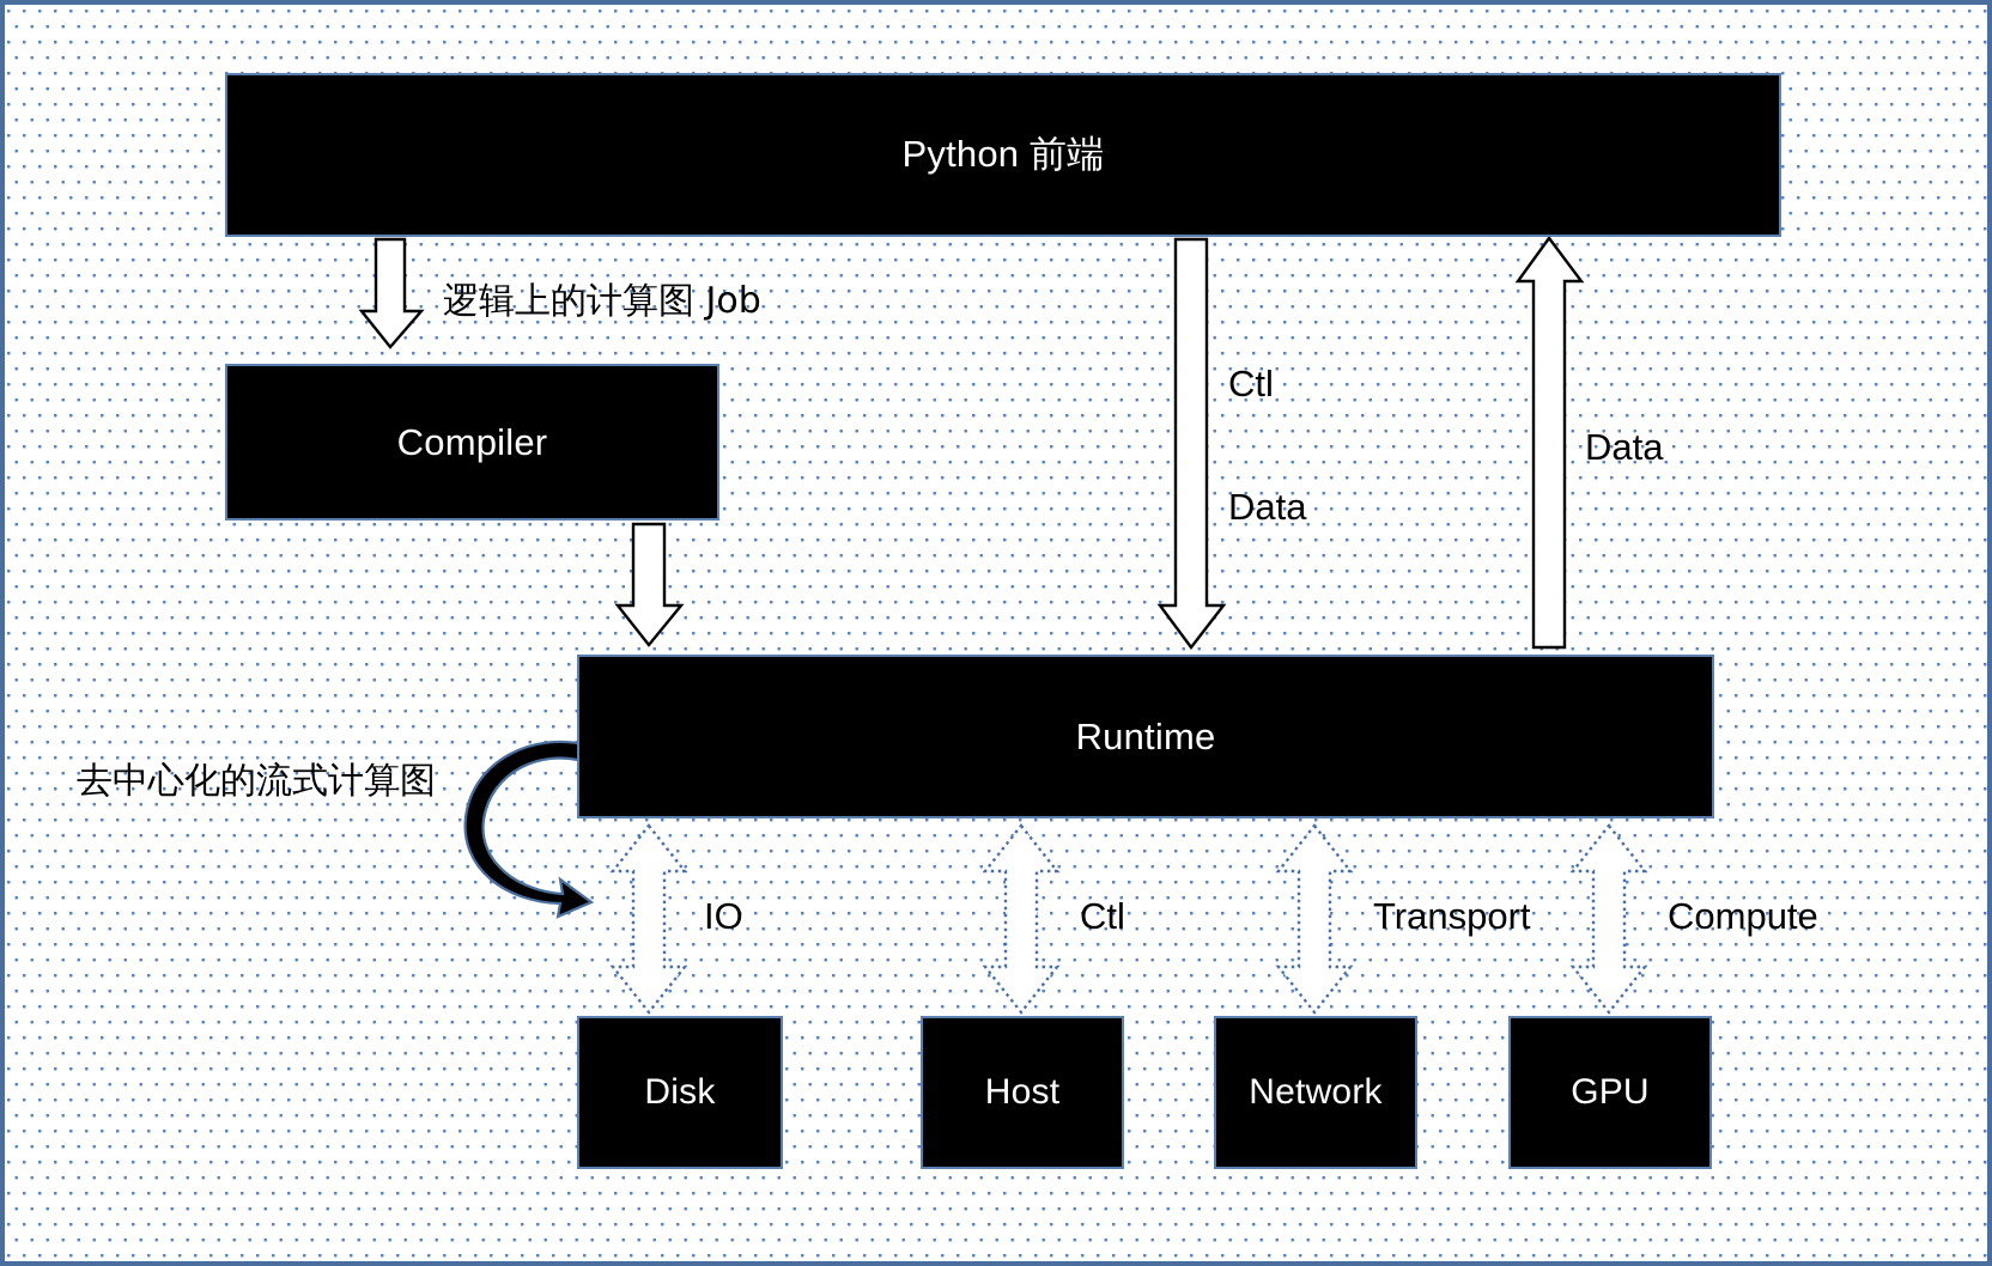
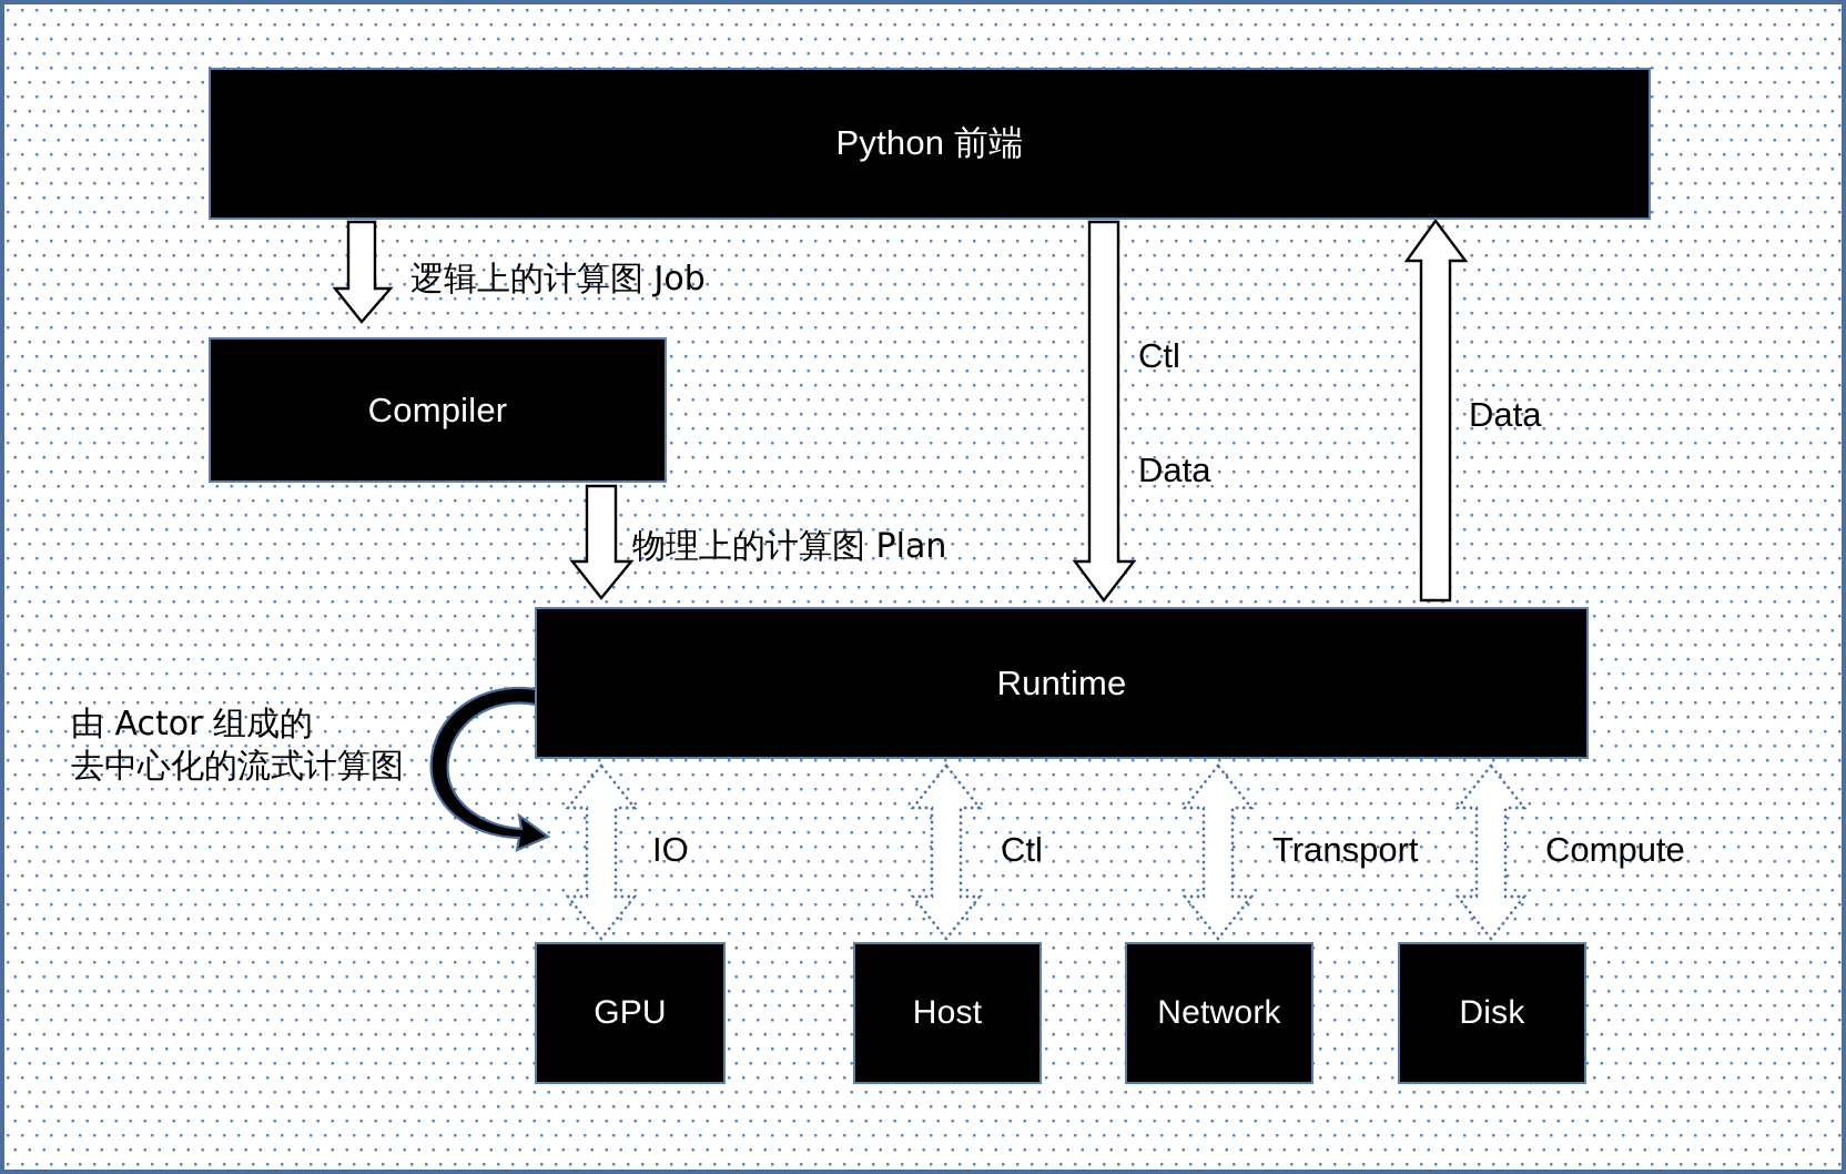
  Python 前端
  Compiler
  Runtime
- Disk
+ GPU
  Host
  Network
- GPU
+ Disk
  逻辑上的计算图 Job
+ 物理上的计算图 Plan
  Ctl
  Data
  Data
  IO
  Ctl
  Transport
  Compute
+ 由 Actor 组成的
  去中心化的流式计算图
